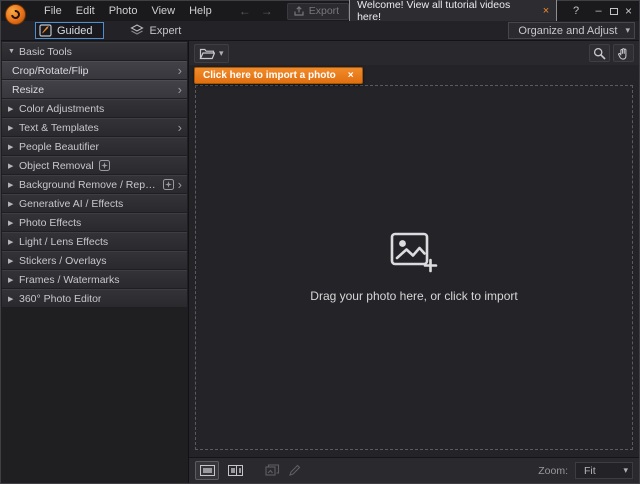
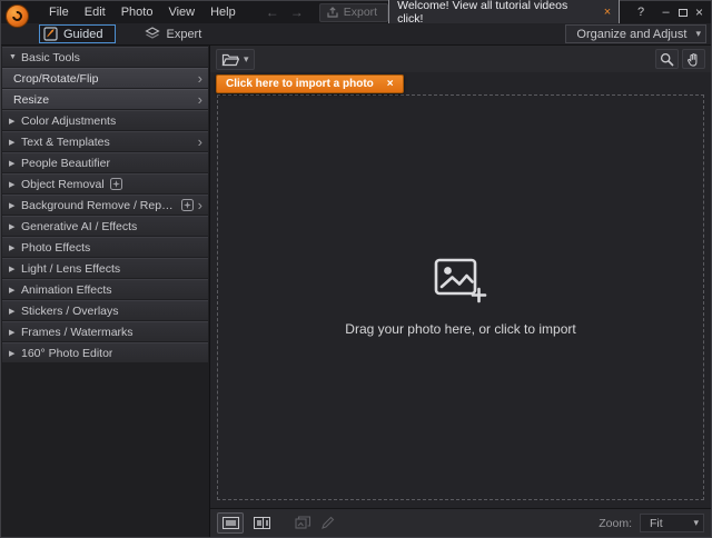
  File
  Edit
  Photo
  View
  Help
  ←
  →
  Export
- Welcome! View all tutorial videos here!
+ Welcome! View all tutorial videos click!
  ×
  ?
  –
  ×
  Guided
  Expert
  Organize and Adjust
  ▾
  Basic Tools
  Crop/Rotate/Flip
  ›
  Resize
  ›
  Color Adjustments
  Text & Templates
  ›
  People Beautifier
  Object Removal
  Background Remove / Replac
  ›
  Generative AI / Effects
  Photo Effects
  Light / Lens Effects
+ Animation Effects
  Stickers / Overlays
  Frames / Watermarks
- 360° Photo Editor
+ 160° Photo Editor
  ▾
  Click here to import a photo
  ×
  Drag your photo here, or click to import
  Zoom:
  Fit
  ▾
